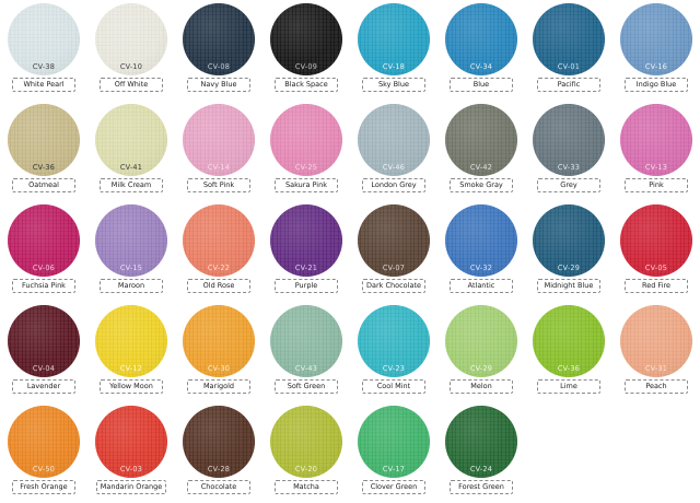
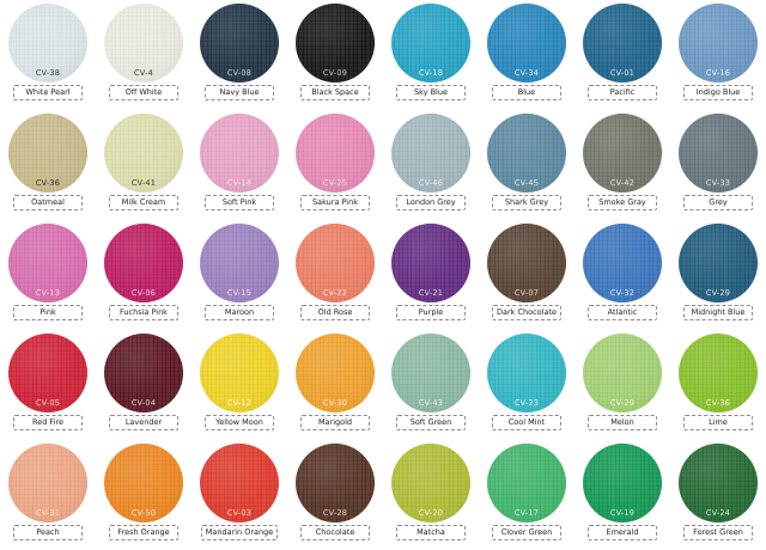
  CV-38
  White Pearl
- CV-10
+ CV-4
  Off White
  CV-08
  Navy Blue
  CV-09
  Black Space
  CV-18
  Sky Blue
  CV-34
  Blue
  CV-01
  Pacific
  CV-16
  Indigo Blue
  CV-36
  Oatmeal
  CV-41
  Milk Cream
  CV-14
  Soft Pink
  CV-25
  Sakura Pink
  CV-46
  London Grey
+ CV-45
+ Shark Grey
  CV-42
  Smoke Gray
  CV-33
  Grey
  CV-13
  Pink
  CV-06
  Fuchsia Pink
  CV-15
  Maroon
  CV-22
  Old Rose
  CV-21
  Purple
  CV-07
  Dark Chocolate
  CV-32
  Atlantic
  CV-29
  Midnight Blue
  CV-05
  Red Fire
  CV-04
  Lavender
  CV-12
  Yellow Moon
  CV-30
  Marigold
  CV-43
  Soft Green
  CV-23
  Cool Mint
  CV-29
  Melon
  CV-36
  Lime
  CV-31
  Peach
  CV-50
  Fresh Orange
  CV-03
  Mandarin Orange
  CV-28
  Chocolate
  CV-20
  Matcha
  CV-17
  Clover Green
+ CV-19
+ Emerald
  CV-24
  Forest Green
